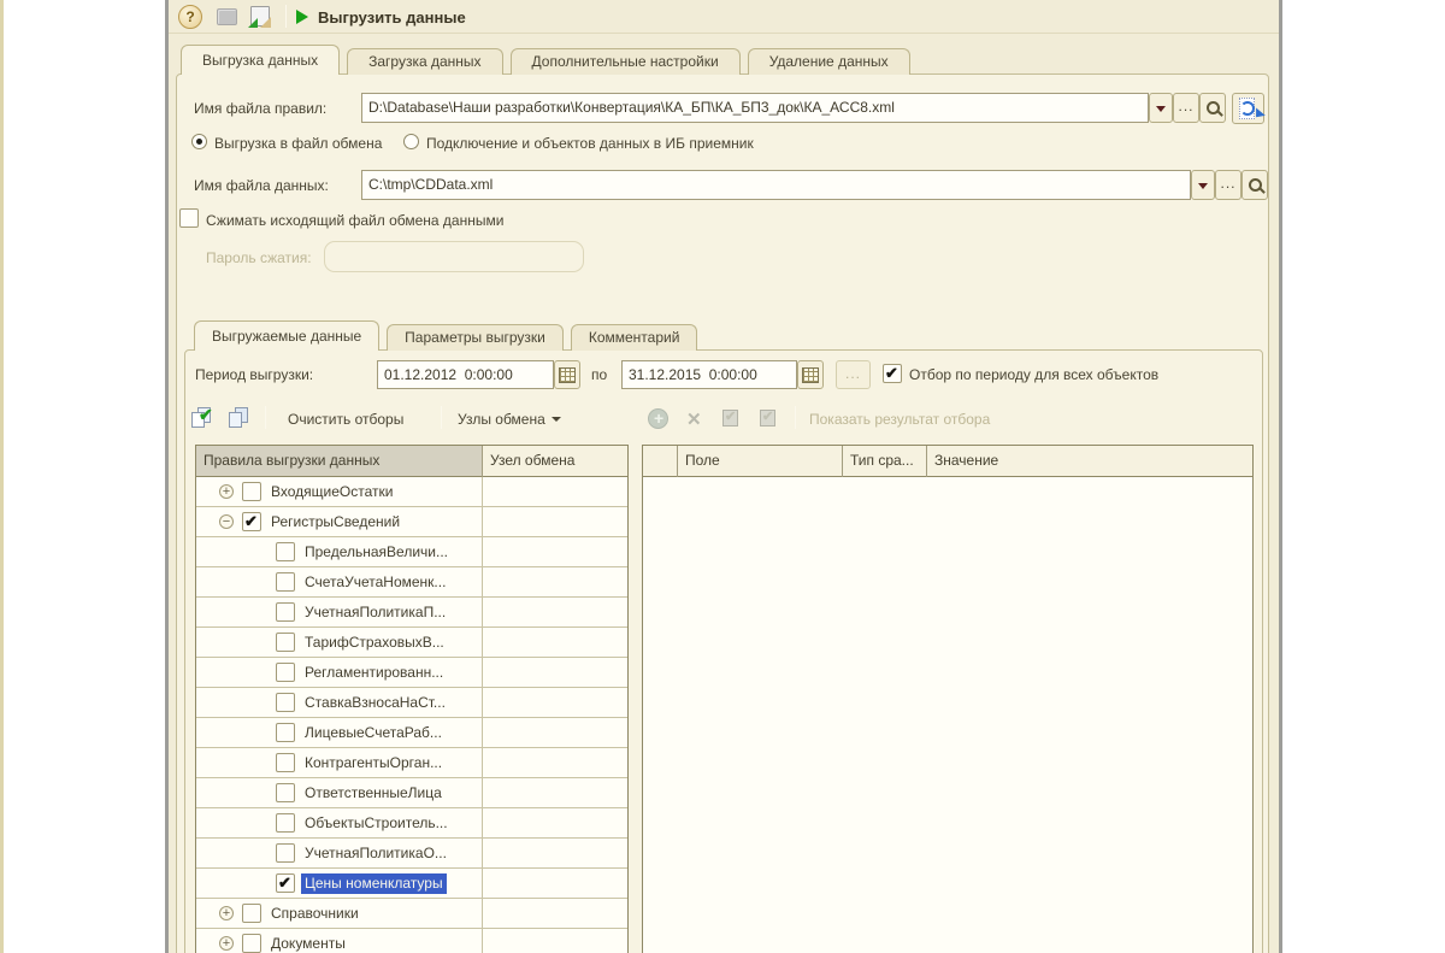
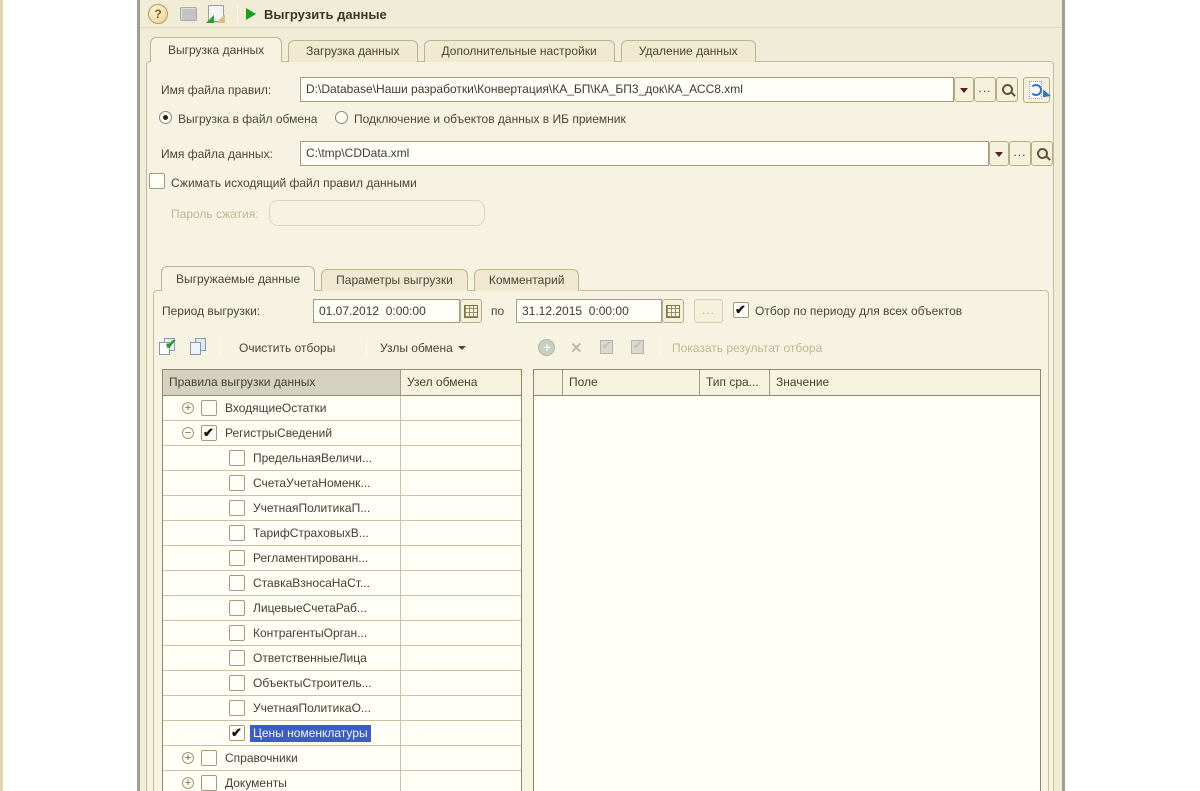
  ?
  Выгрузить данные
  Выгрузка данных
  Загрузка данных
  Дополнительные настройки
  Удаление данных
  Имя файла правил:
  D:\Database\Наши разработки\Конвертация\КА_БП\КА_БП3_док\КА_АСС8.xml
  ...
  Выгрузка в файл обмена
  Подключение и объектов данных в ИБ приемник
  Имя файла данных:
  C:\tmp\CDData.xml
  ...
- Сжимать исходящий файл обмена данными
+ Сжимать исходящий файл правил данными
  Пароль сжатия:
  Выгружаемые данные
  Параметры выгрузки
  Комментарий
  Период выгрузки:
- 01.12.2012 0:00:00
+ 01.07.2012 0:00:00
  по
  31.12.2015 0:00:00
  ...
  Отбор по периоду для всех объектов
  ✔
  Очистить отборы
  Узлы обмена
  ✕
  Показать результат отбора
  Правила выгрузки данных
  Узел обмена
  +
  ВходящиеОстатки
  −
  РегистрыСведений
  ПредельнаяВеличи...
  СчетаУчетаНоменк...
  УчетнаяПолитикаП...
  ТарифСтраховыхВ...
  Регламентированн...
  СтавкаВзносаНаСт...
  ЛицевыеСчетаРаб...
  КонтрагентыОрган...
  ОтветственныеЛица
  ОбъектыСтроитель...
  УчетнаяПолитикаО...
  Цены номенклатуры
  +
  Справочники
  +
  Документы
  Поле
  Тип сра...
  Значение
